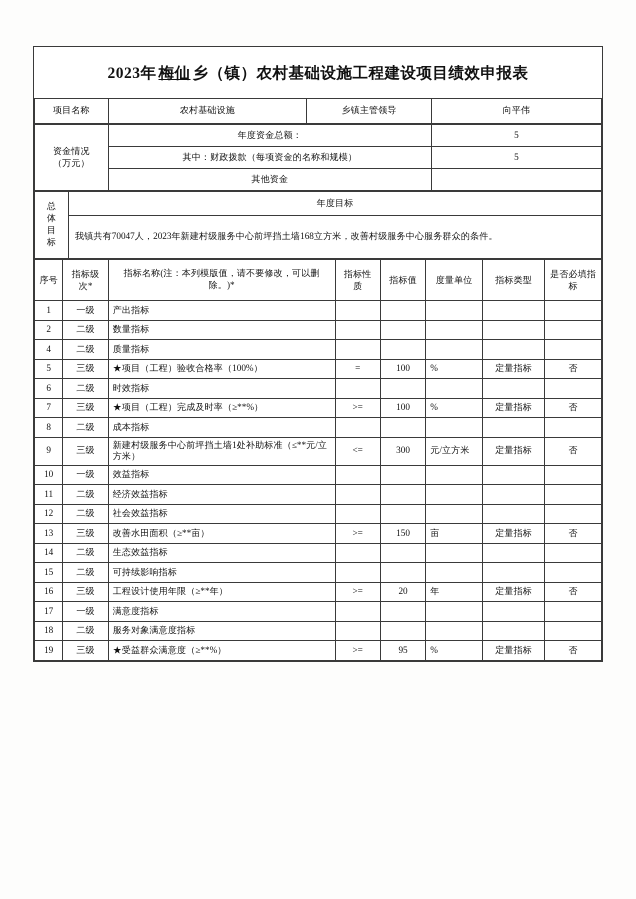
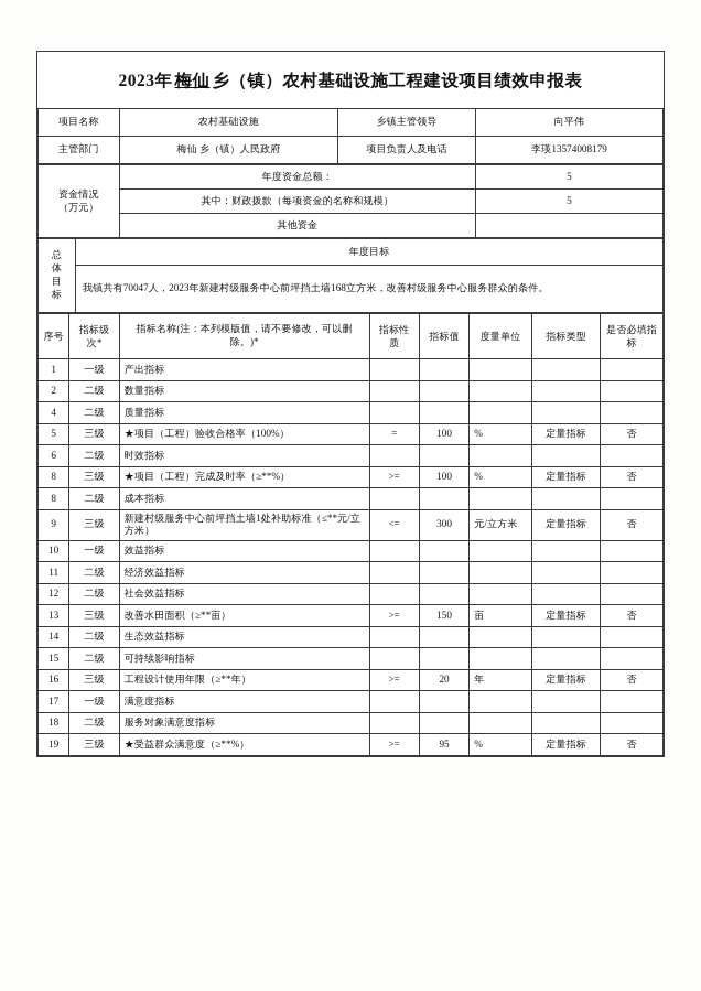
  2023年梅仙乡（镇）农村基础设施工程建设项目绩效申报表
  项目名称	农村基础设施	乡镇主管领导	向平伟
+ 主管部门	梅仙 乡（镇）人民政府	项目负责人及电话	李瑛13574008179
  资金情况 （万元）	年度资金总额：	5
  其中：财政拨款（每项资金的名称和规模）	5
  其他资金
  总 体 目 标	年度目标
  我镇共有70047人，2023年新建村级服务中心前坪挡土墙168立方米，改善村级服务中心服务群众的条件。
  序号	指标级次*	指标名称(注：本列模版值，请不要修改，可以删除。)*	指标性质	指标值	度量单位	指标类型	是否必填指标
  1	一级	产出指标
  2	二级	数量指标
  4	二级	质量指标
  5	三级	★项目（工程）验收合格率（100%）	=	100	%	定量指标	否
  6	二级	时效指标
- 7	三级	★项目（工程）完成及时率（≥**%）	>=	100	%	定量指标	否
+ 8	三级	★项目（工程）完成及时率（≥**%）	>=	100	%	定量指标	否
  8	二级	成本指标
  9	三级	新建村级服务中心前坪挡土墙1处补助标准（≤**元/立方米）	<=	300	元/立方米	定量指标	否
  10	一级	效益指标
  11	二级	经济效益指标
  12	二级	社会效益指标
  13	三级	改善水田面积（≥**亩）	>=	150	亩	定量指标	否
  14	二级	生态效益指标
  15	二级	可持续影响指标
  16	三级	工程设计使用年限（≥**年）	>=	20	年	定量指标	否
  17	一级	满意度指标
  18	二级	服务对象满意度指标
  19	三级	★受益群众满意度（≥**%）	>=	95	%	定量指标	否
